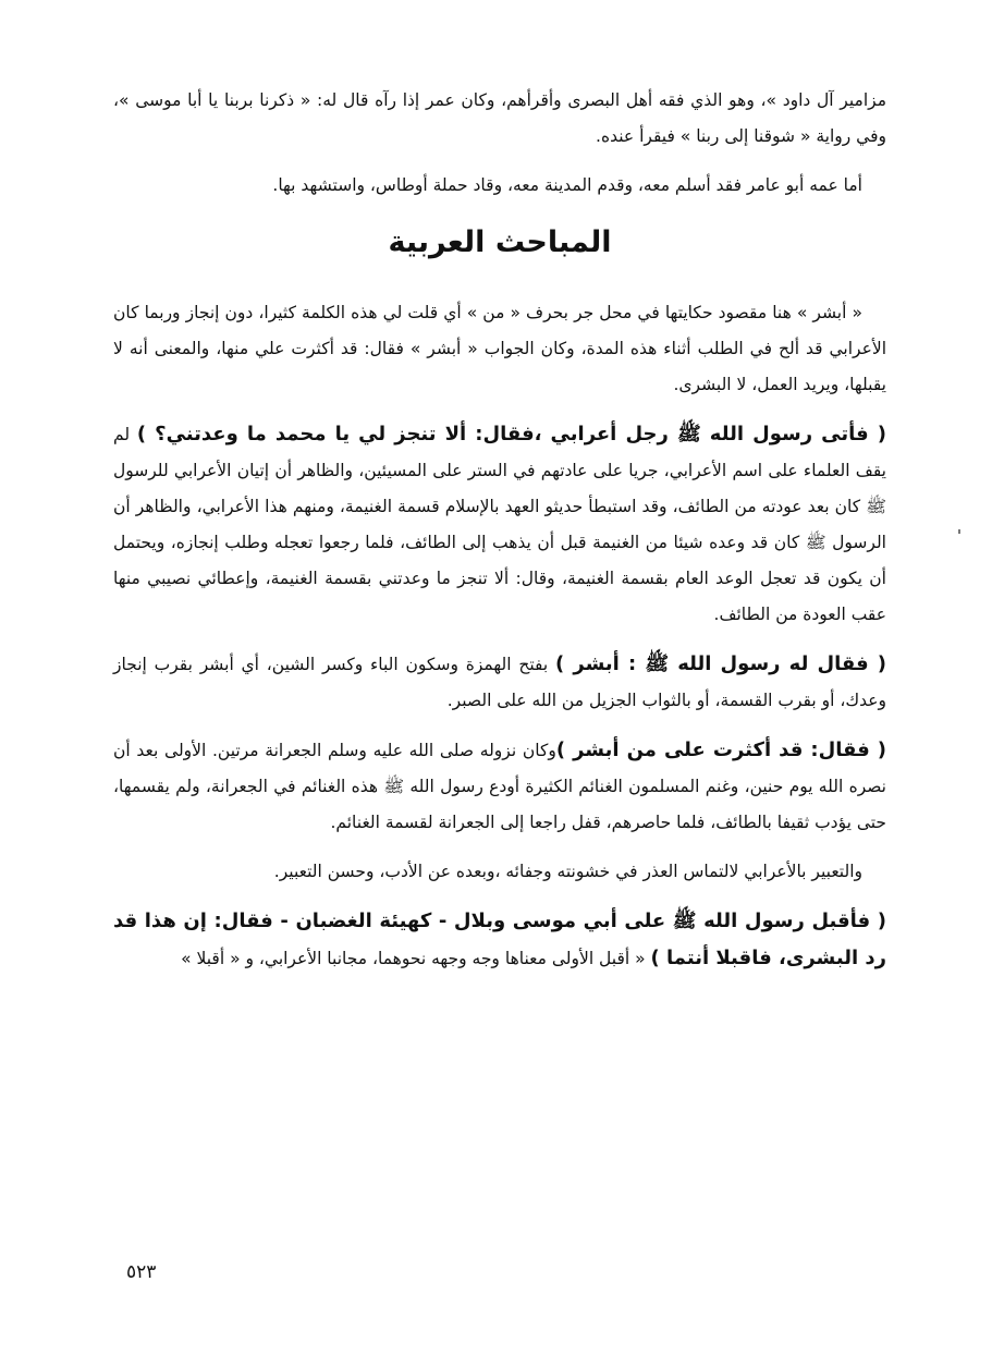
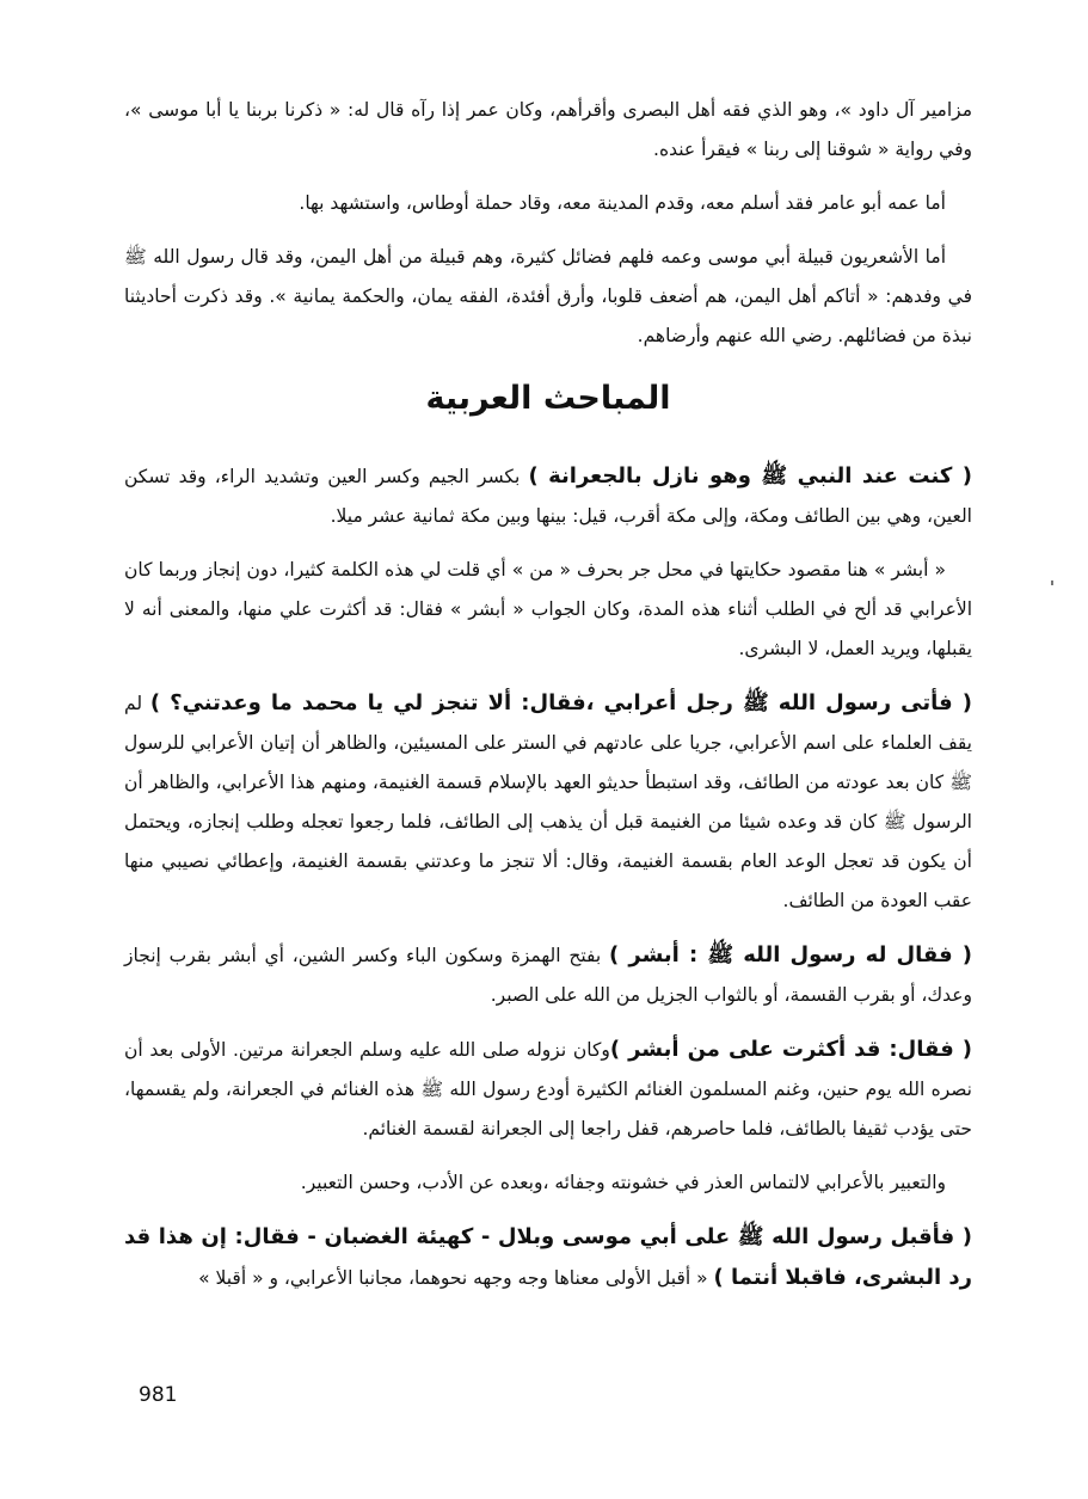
  مزامير آل داود »، وهو الذي فقه أهل البصرى وأقرأهم، وكان عمر إذا رآه قال له: « ذكرنا بربنا يا أبا موسى »، وفي رواية « شوقنا إلى ربنا » فيقرأ عنده.
  أما عمه أبو عامر فقد أسلم معه، وقدم المدينة معه، وقاد حملة أوطاس، واستشهد بها.
+ أما الأشعريون قبيلة أبي موسى وعمه فلهم فضائل كثيرة، وهم قبيلة من أهل اليمن، وقد قال رسول الله ﷺ في وفدهم: « أتاكم أهل اليمن، هم أضعف قلوبا، وأرق أفئدة، الفقه يمان، والحكمة يمانية ». وقد ذكرت أحاديثنا نبذة من فضائلهم. رضي الله عنهم وأرضاهم.
  المباحث العربية
+ ( كنت عند النبي ﷺ وهو نازل بالجعرانة ) بكسر الجيم وكسر العين وتشديد الراء، وقد تسكن العين، وهي بين الطائف ومكة، وإلى مكة أقرب، قيل: بينها وبين مكة ثمانية عشر ميلا.
  « أبشر » هنا مقصود حكايتها في محل جر بحرف « من » أي قلت لي هذه الكلمة كثيرا، دون إنجاز وربما كان الأعرابي قد ألح في الطلب أثناء هذه المدة، وكان الجواب « أبشر » فقال: قد أكثرت علي منها، والمعنى أنه لا يقبلها، ويريد العمل، لا البشرى.
  ( فأتى رسول الله ﷺ رجل أعرابي ،فقال: ألا تنجز لي يا محمد ما وعدتني؟ ) لم يقف العلماء على اسم الأعرابي، جريا على عادتهم في الستر على المسيئين، والظاهر أن إتيان الأعرابي للرسول ﷺ كان بعد عودته من الطائف، وقد استبطأ حديثو العهد بالإسلام قسمة الغنيمة، ومنهم هذا الأعرابي، والظاهر أن الرسول ﷺ كان قد وعده شيئا من الغنيمة قبل أن يذهب إلى الطائف، فلما رجعوا تعجله وطلب إنجازه، ويحتمل أن يكون قد تعجل الوعد العام بقسمة الغنيمة، وقال: ألا تنجز ما وعدتني بقسمة الغنيمة، وإعطائي نصيبي منها عقب العودة من الطائف.
  ( فقال له رسول الله ﷺ : أبشر ) بفتح الهمزة وسكون الباء وكسر الشين، أي أبشر بقرب إنجاز وعدك، أو بقرب القسمة، أو بالثواب الجزيل من الله على الصبر.
  ( فقال: قد أكثرت على من أبشر )وكان نزوله صلى الله عليه وسلم الجعرانة مرتين. الأولى بعد أن نصره الله يوم حنين، وغنم المسلمون الغنائم الكثيرة أودع رسول الله ﷺ هذه الغنائم في الجعرانة، ولم يقسمها، حتى يؤدب ثقيفا بالطائف، فلما حاصرهم، قفل راجعا إلى الجعرانة لقسمة الغنائم.
  والتعبير بالأعرابي لالتماس العذر في خشونته وجفائه ،وبعده عن الأدب، وحسن التعبير.
  ( فأقبل رسول الله ﷺ على أبي موسى وبلال - كهيئة الغضبان - فقال: إن هذا قد رد البشرى، فاقبلا أنتما ) « أقبل الأولى معناها وجه وجهه نحوهما، مجانبا الأعرابي، و « أقبلا »
- ٥٢٣
+ 981
